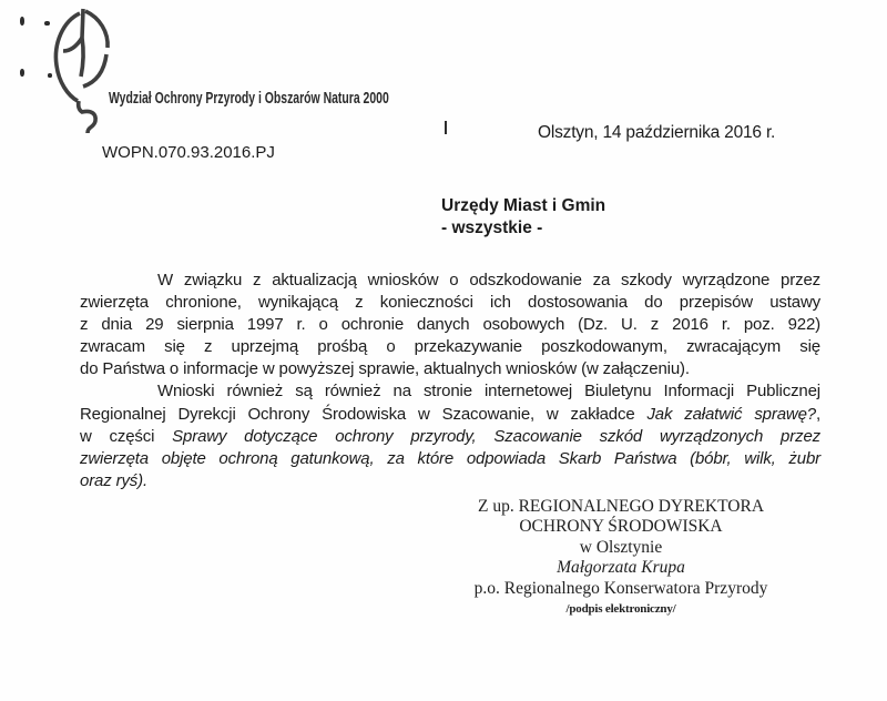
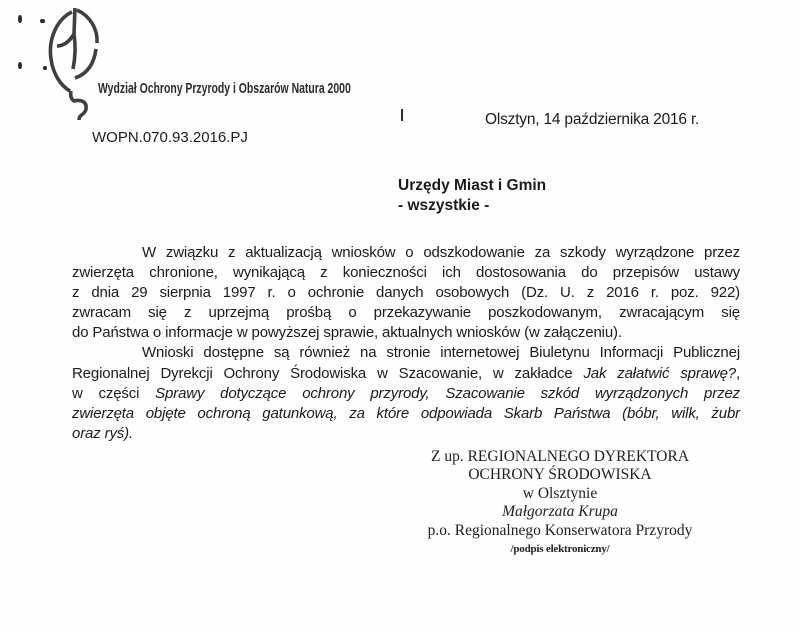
  Wydział Ochrony Przyrody i Obszarów Natura 2000
  Olsztyn, 14 października 2016 r.
  WOPN.070.93.2016.PJ
  Urzędy Miast i Gmin
  - wszystkie -
  W związku z aktualizacją wniosków o odszkodowanie za szkody wyrządzone przez
  zwierzęta chronione, wynikającą z konieczności ich dostosowania do przepisów ustawy
  z dnia 29 sierpnia 1997 r. o ochronie danych osobowych (Dz. U. z 2016 r. poz. 922)
  zwracam się z uprzejmą prośbą o przekazywanie poszkodowanym, zwracającym się
  do Państwa o informacje w powyższej sprawie, aktualnych wniosków (w załączeniu).
- Wnioski również są również na stronie internetowej Biuletynu Informacji Publicznej
+ Wnioski dostępne są również na stronie internetowej Biuletynu Informacji Publicznej
  Regionalnej Dyrekcji Ochrony Środowiska w Szacowanie, w zakładce Jak załatwić sprawę?,
  w części Sprawy dotyczące ochrony przyrody, Szacowanie szkód wyrządzonych przez
  zwierzęta objęte ochroną gatunkową, za które odpowiada Skarb Państwa (bóbr, wilk, żubr
  oraz ryś).
  Z up. REGIONALNEGO DYREKTORA
  OCHRONY ŚRODOWISKA
  w Olsztynie
  Małgorzata Krupa
  p.o. Regionalnego Konserwatora Przyrody
  /podpis elektroniczny/
